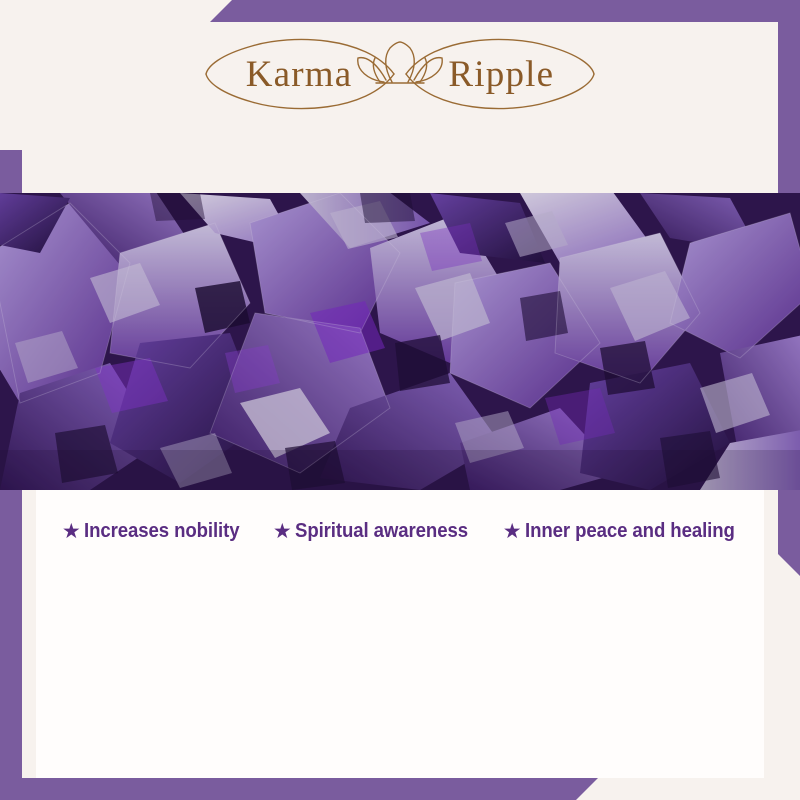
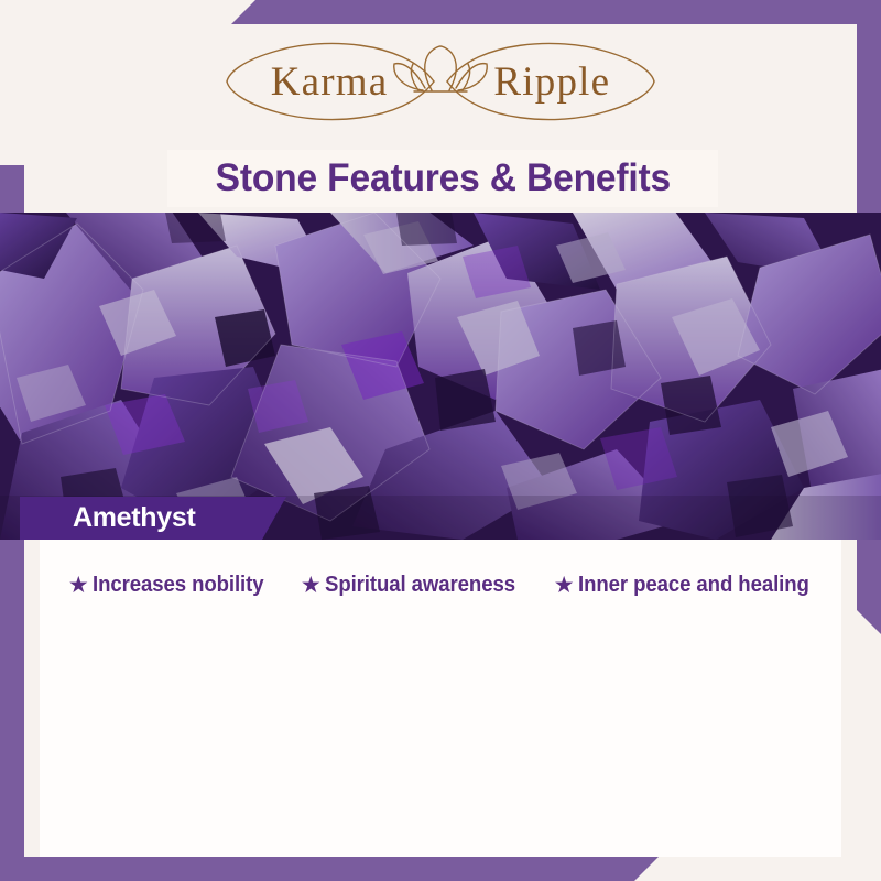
  Karma
  Ripple
+ Stone Features & Benefits
+ Amethyst
  ★
  Increases nobility
  ★
  Spiritual awareness
  ★
  Inner peace and healing
